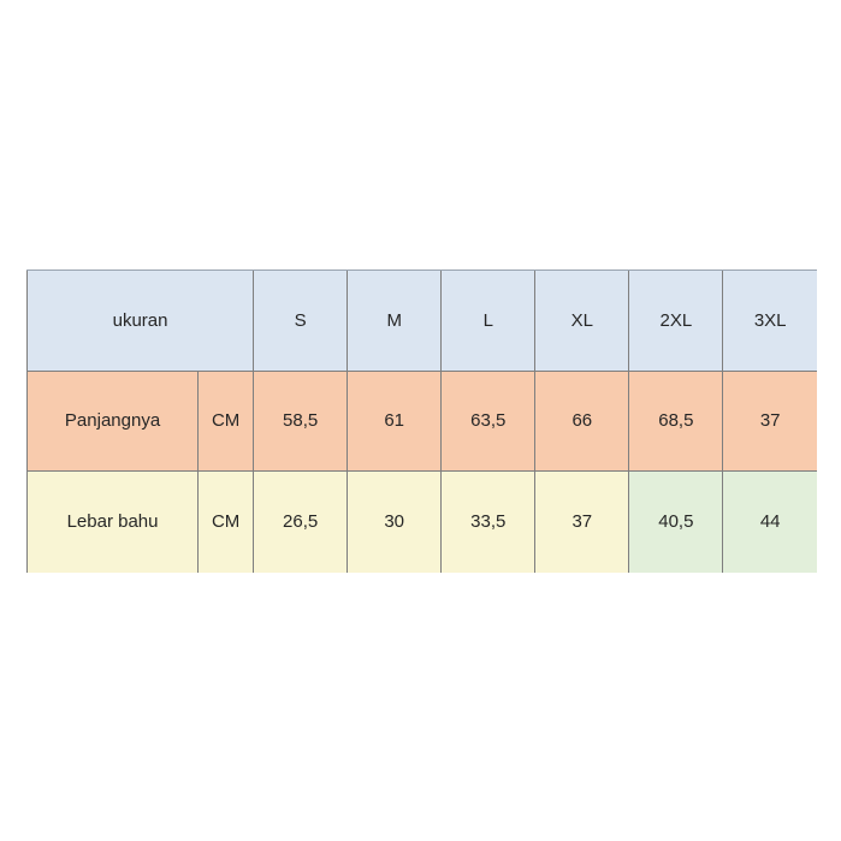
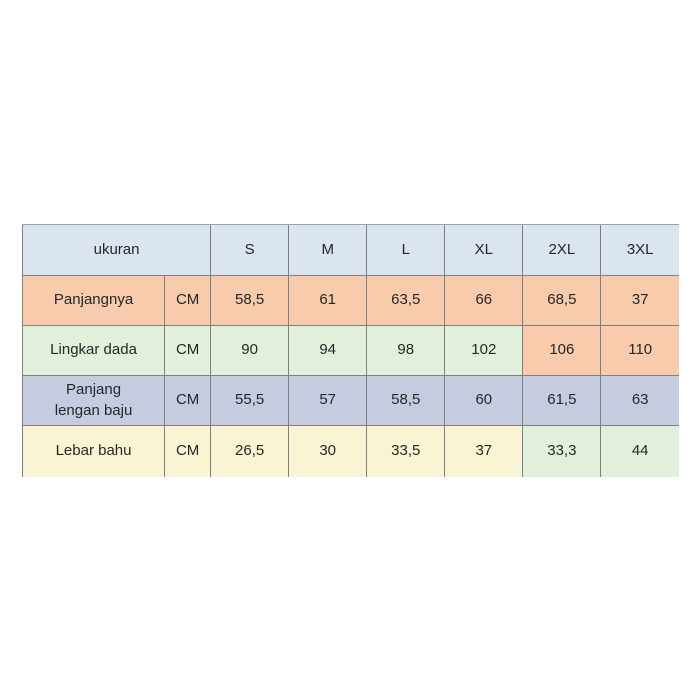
  ukuran	S	M	L	XL	2XL	3XL
  Panjangnya	CM	58,5	61	63,5	66	68,5	37
+ Lingkar dada	CM	90	94	98	102	106	110
+ Panjang lengan baju	CM	55,5	57	58,5	60	61,5	63
- Lebar bahu	CM	26,5	30	33,5	37	40,5	44
+ Lebar bahu	CM	26,5	30	33,5	37	33,3	44
